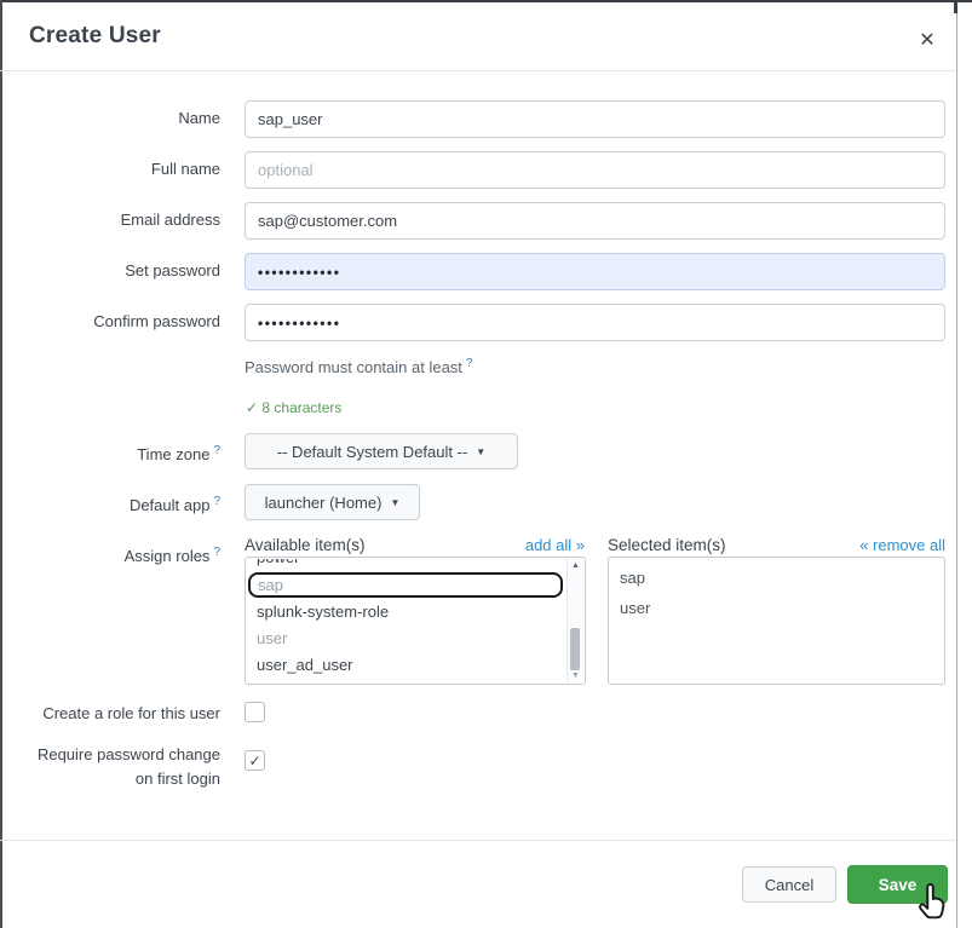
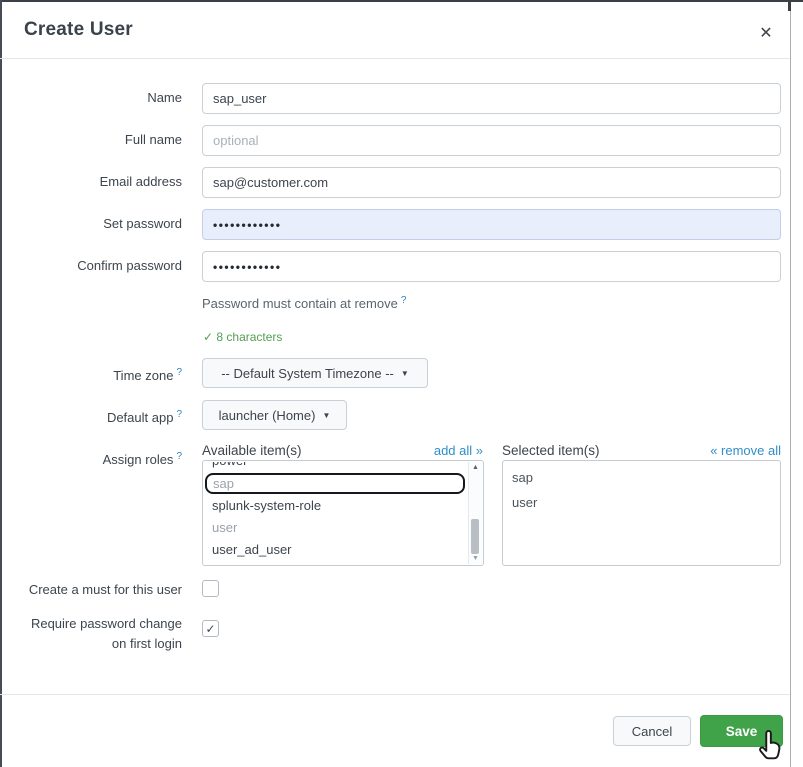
  Create User
  ✕
  Name
  sap_user
  Full name
  optional
  Email address
  sap@customer.com
  Set password
  ••••••••••••
  Confirm password
  ••••••••••••
- Password must contain at least ?
+ Password must contain at remove ?
  ✓ 8 characters
  Time zone ?
- -- Default System Default --
+ -- Default System Timezone --
  ▼
  Default app ?
  launcher (Home)
  ▼
  Assign roles ?
  Available item(s)
  add all »
  Selected item(s)
  « remove all
  sap
  splunk-system-role
  user
  user_ad_user
  sap
  user
- Create a role for this user
+ Create a must for this user
  Require password change
  on first login
  ✓
  Cancel
  Save
